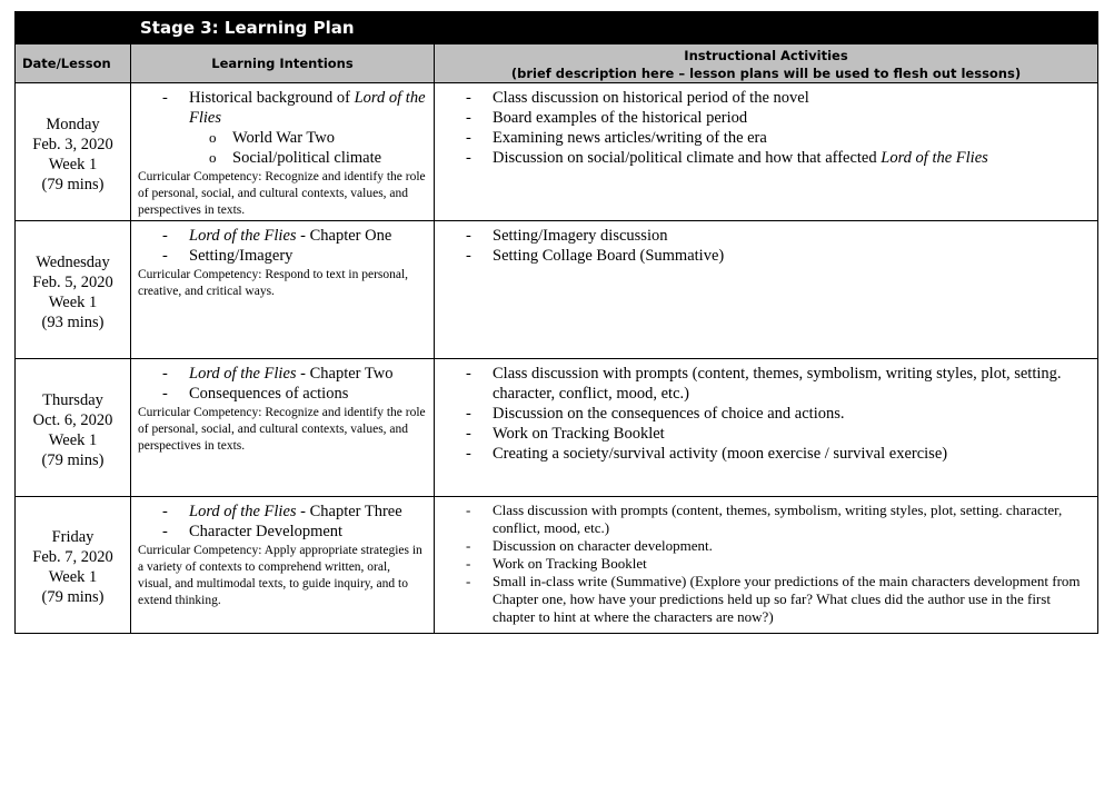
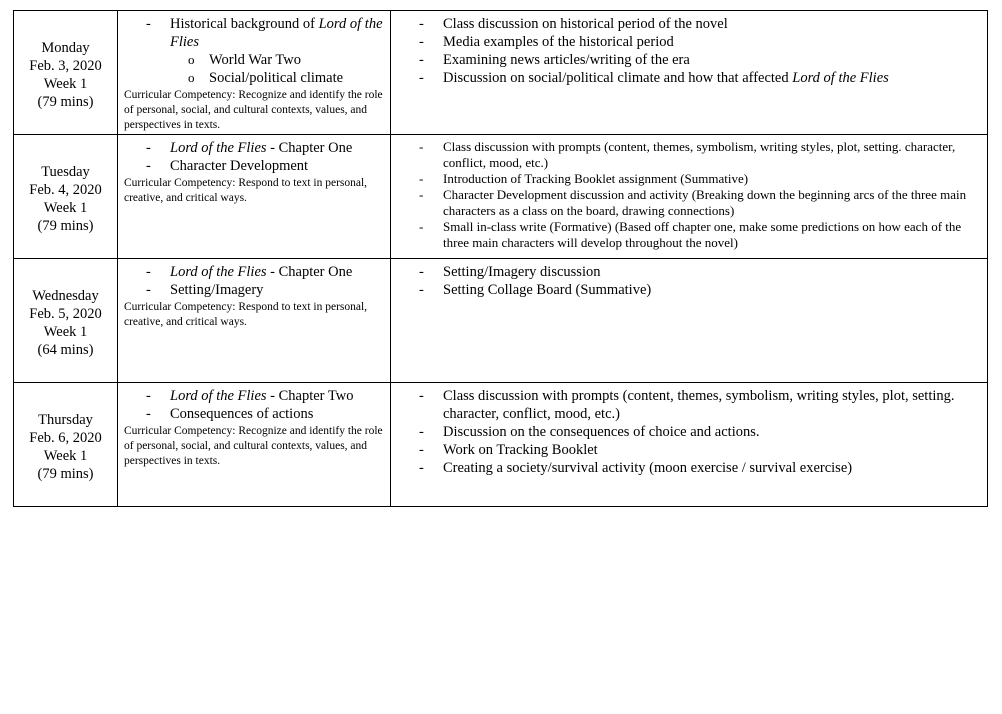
- Stage 3: Learning Plan
- Date/Lesson	Learning Intentions	Instructional Activities (brief description here – lesson plans will be used to flesh out lessons)
- Monday Feb. 3, 2020 Week 1 (79 mins)	- Historical background of Lord of the Flies o World War Two o Social/political climate Curricular Competency: Recognize and identify the role of personal, social, and cultural contexts, values, and perspectives in texts.	- Class discussion on historical period of the novel - Board examples of the historical period - Examining news articles/writing of the era - Discussion on social/political climate and how that affected Lord of the Flies
+ Monday Feb. 3, 2020 Week 1 (79 mins)	- Historical background of Lord of the Flies o World War Two o Social/political climate Curricular Competency: Recognize and identify the role of personal, social, and cultural contexts, values, and perspectives in texts.	- Class discussion on historical period of the novel - Media examples of the historical period - Examining news articles/writing of the era - Discussion on social/political climate and how that affected Lord of the Flies
+ Tuesday Feb. 4, 2020 Week 1 (79 mins)	- Lord of the Flies - Chapter One - Character Development Curricular Competency: Respond to text in personal, creative, and critical ways.	- Class discussion with prompts (content, themes, symbolism, writing styles, plot, setting. character, conflict, mood, etc.) - Introduction of Tracking Booklet assignment (Summative) - Character Development discussion and activity (Breaking down the beginning arcs of the three main characters as a class on the board, drawing connections) - Small in-class write (Formative) (Based off chapter one, make some predictions on how each of the three main characters will develop throughout the novel)
- Wednesday Feb. 5, 2020 Week 1 (93 mins)	- Lord of the Flies - Chapter One - Setting/Imagery Curricular Competency: Respond to text in personal, creative, and critical ways.	- Setting/Imagery discussion - Setting Collage Board (Summative)
+ Wednesday Feb. 5, 2020 Week 1 (64 mins)	- Lord of the Flies - Chapter One - Setting/Imagery Curricular Competency: Respond to text in personal, creative, and critical ways.	- Setting/Imagery discussion - Setting Collage Board (Summative)
- Thursday Oct. 6, 2020 Week 1 (79 mins)	- Lord of the Flies - Chapter Two - Consequences of actions Curricular Competency: Recognize and identify the role of personal, social, and cultural contexts, values, and perspectives in texts.	- Class discussion with prompts (content, themes, symbolism, writing styles, plot, setting. character, conflict, mood, etc.) - Discussion on the consequences of choice and actions. - Work on Tracking Booklet - Creating a society/survival activity (moon exercise / survival exercise)
+ Thursday Feb. 6, 2020 Week 1 (79 mins)	- Lord of the Flies - Chapter Two - Consequences of actions Curricular Competency: Recognize and identify the role of personal, social, and cultural contexts, values, and perspectives in texts.	- Class discussion with prompts (content, themes, symbolism, writing styles, plot, setting. character, conflict, mood, etc.) - Discussion on the consequences of choice and actions. - Work on Tracking Booklet - Creating a society/survival activity (moon exercise / survival exercise)
- Friday Feb. 7, 2020 Week 1 (79 mins)	- Lord of the Flies - Chapter Three - Character Development Curricular Competency: Apply appropriate strategies in a variety of contexts to comprehend written, oral, visual, and multimodal texts, to guide inquiry, and to extend thinking.	- Class discussion with prompts (content, themes, symbolism, writing styles, plot, setting. character, conflict, mood, etc.) - Discussion on character development. - Work on Tracking Booklet - Small in-class write (Summative) (Explore your predictions of the main characters development from Chapter one, how have your predictions held up so far? What clues did the author use in the first chapter to hint at where the characters are now?)
